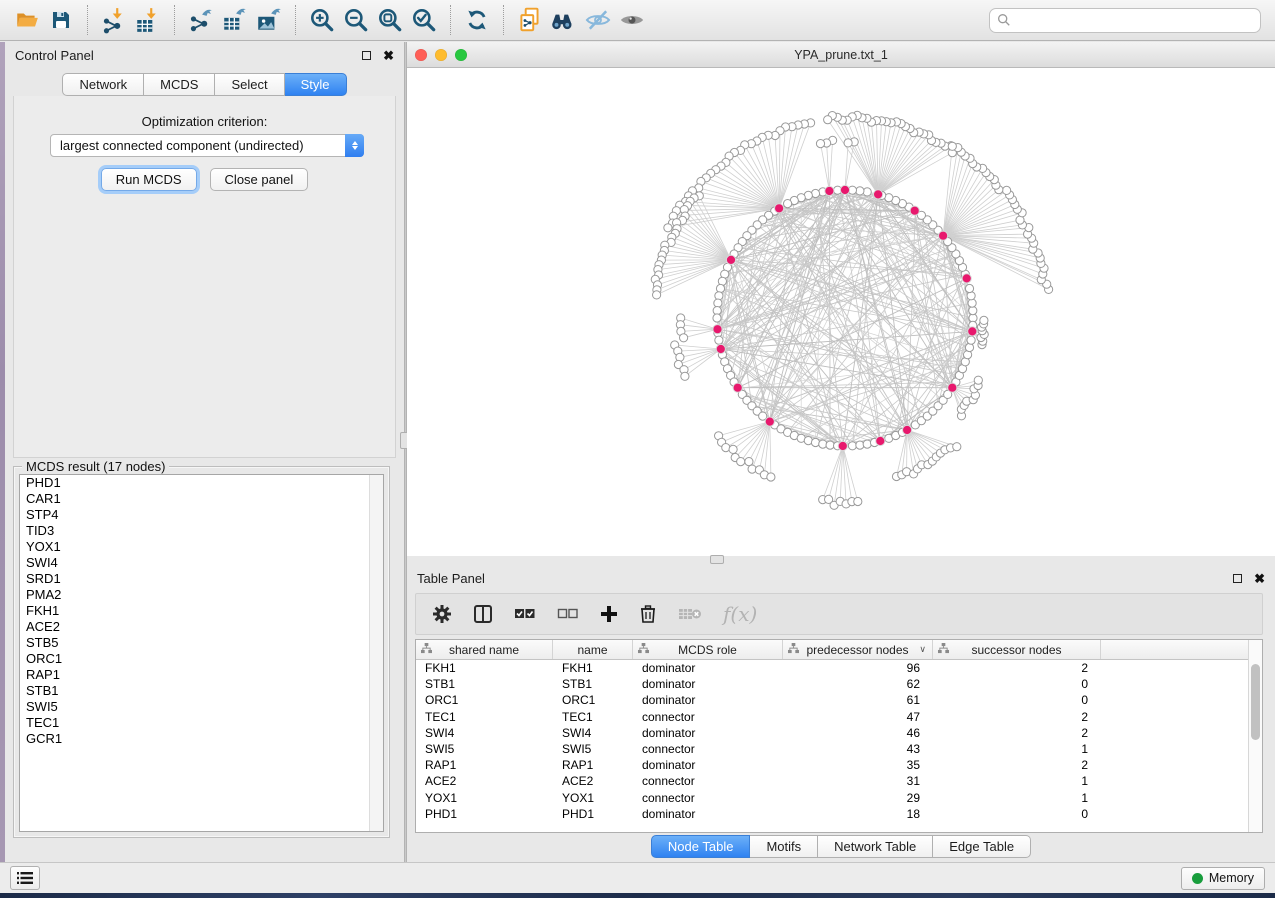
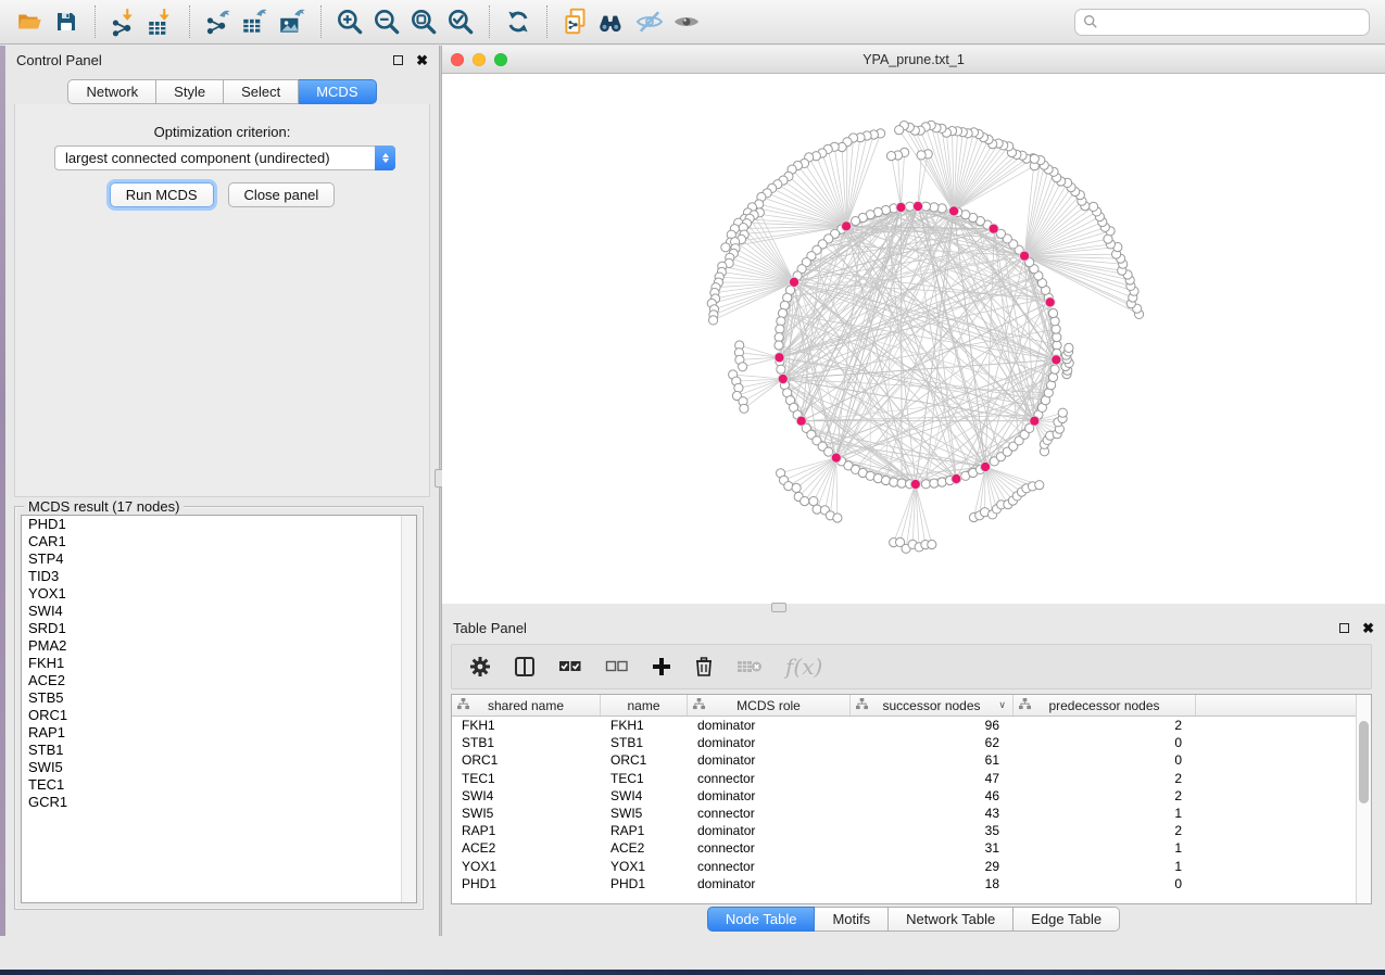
  Control Panel
  ✖
  Network
- MCDS
+ Style
  Select
- Style
+ MCDS
  Optimization criterion:
  largest connected component (undirected)
  Run MCDS
  Close panel
  MCDS result (17 nodes)
  PHD1
  CAR1
  STP4
  TID3
  YOX1
  SWI4
  SRD1
  PMA2
  FKH1
  ACE2
  STB5
  ORC1
  RAP1
  STB1
  SWI5
  TEC1
  GCR1
  YPA_prune.txt_1
  Table Panel
  ✖
  f(x)
  shared name
  name
  MCDS role
- predecessor nodes
+ successor nodes
  ∨
- successor nodes
+ predecessor nodes
  FKH1
  FKH1
  dominator
  96
  2
  STB1
  STB1
  dominator
  62
  0
  ORC1
  ORC1
  dominator
  61
  0
  TEC1
  TEC1
  connector
  47
  2
  SWI4
  SWI4
  dominator
  46
  2
  SWI5
  SWI5
  connector
  43
  1
  RAP1
  RAP1
  dominator
  35
  2
  ACE2
  ACE2
  connector
  31
  1
  YOX1
  YOX1
  connector
  29
  1
  PHD1
  PHD1
  dominator
  18
  0
  Node Table
  Motifs
  Network Table
  Edge Table
- Memory
